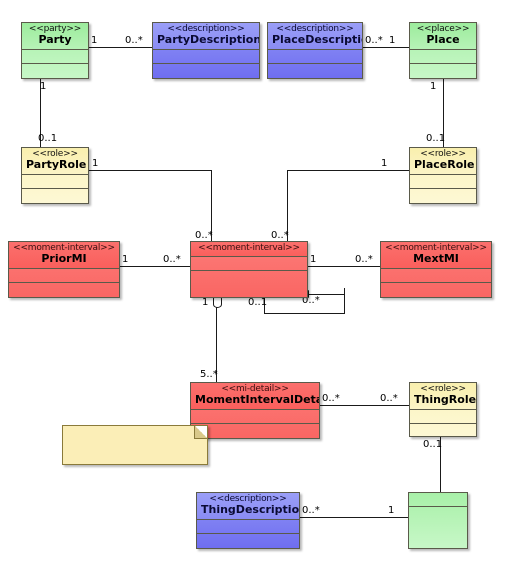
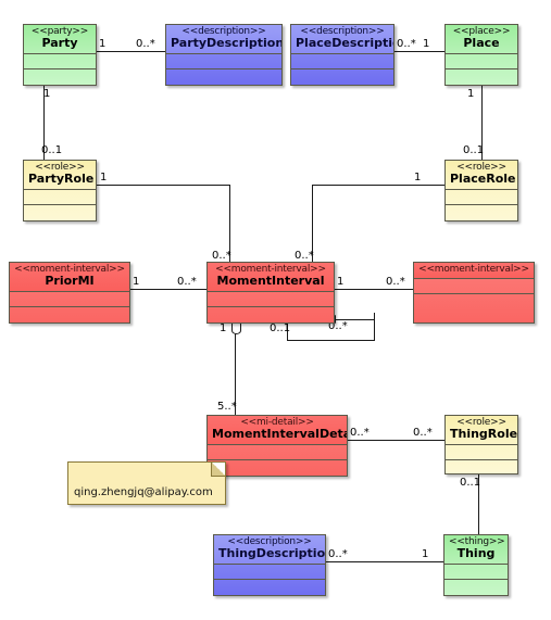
  1
  0..*
  0..*
  1
  1
  0..1
  1
  0..1
  1
  0..*
  1
  0..*
  1
  0..*
  1
  0..*
  0..1
  0..*
  1
  5..*
  0..*
  0..*
  0..1
  0..*
  1
  <<party>>
  Party
  <<description>>
  PartyDescription
  <<description>>
  PlaceDescripti
  <<place>>
  Place
  <<role>>
  PartyRole
  <<role>>
  PlaceRole
  <<moment-interval>>
  PriorMI
  <<moment-interval>>
+ MomentInterval
  <<moment-interval>>
- MextMI
  <<mi-detail>>
  MomentIntervalDet
  <<role>>
  ThingRole
  <<description>>
  ThingDescriptio
+ <<thing>>
+ Thing
+ qing.zhengjq@alipay.com
